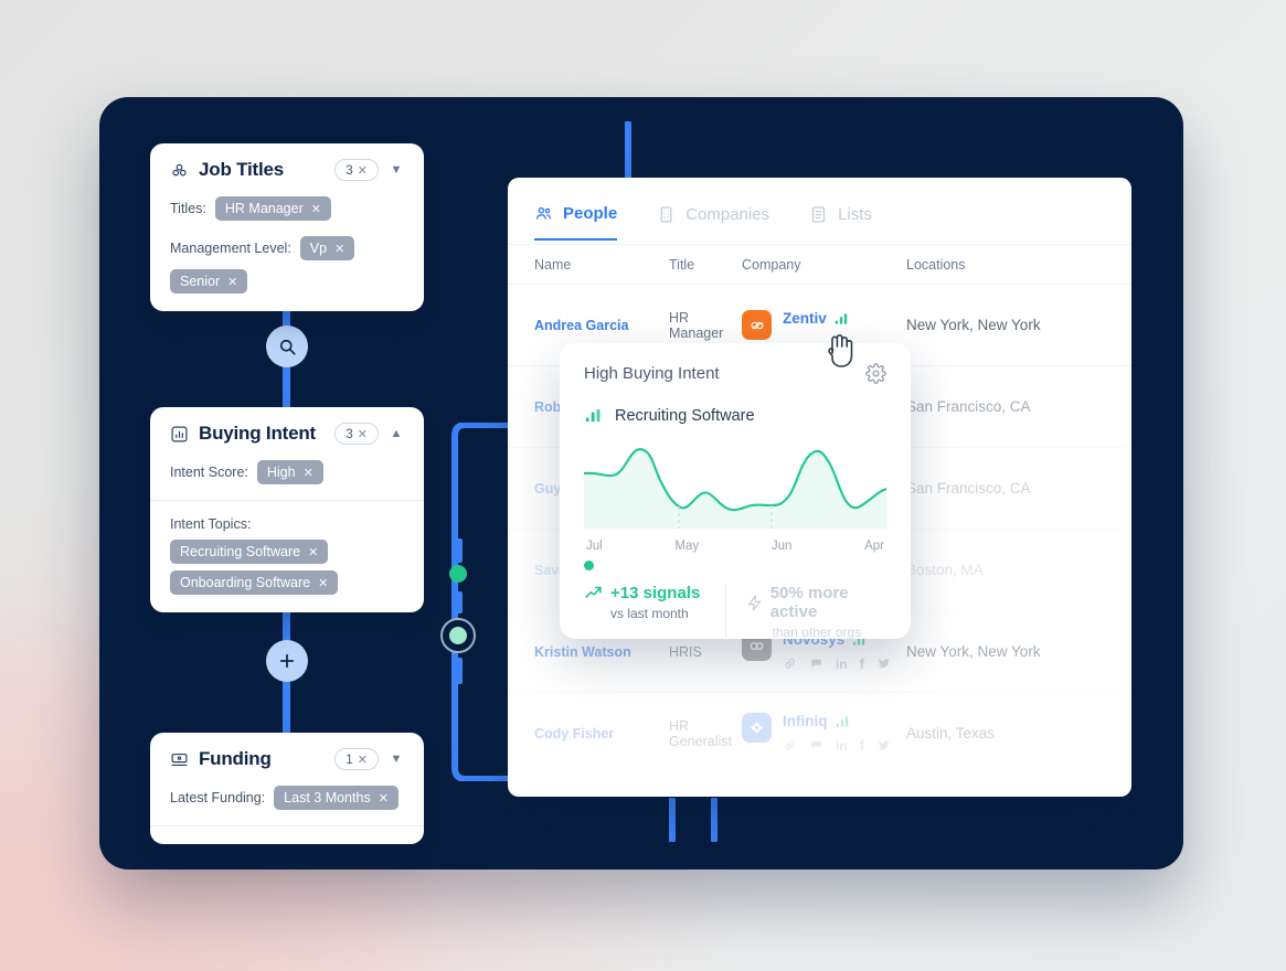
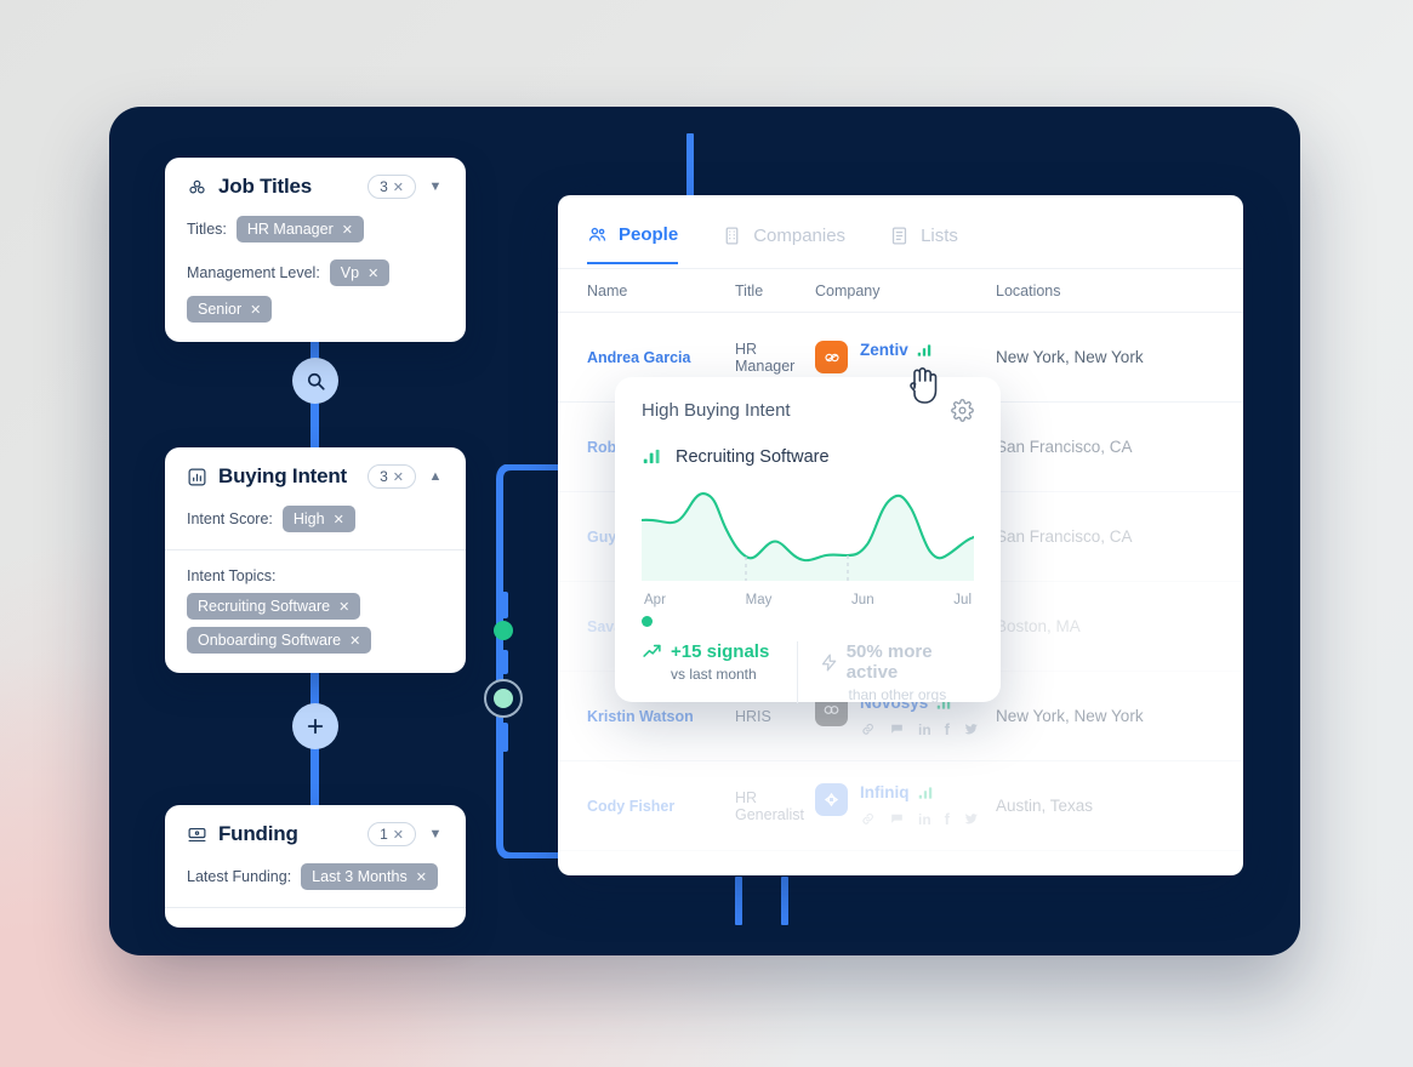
  Job Titles
  3
  ✕
  ▼
  Titles:
  HR Manager
  ✕
  Management Level:
  Vp
  ✕
  Senior
  ✕
  Buying Intent
  3
  ✕
  ▲
  Intent Score:
  High
  ✕
  Intent Topics:
  Recruiting Software
  ✕
  Onboarding Software
  ✕
  Funding
  1
  ✕
  ▼
  Latest Funding:
  Last 3 Months
  ✕
  People
  Companies
  Lists
  Name
  Title
  Company
  Locations
  Andrea Garcia
  HR Manager
  Zentiv
  New York, New York
  Rob
  San Francisco, CA
  Guy
  San Francisco, CA
  Sav
  Boston, MA
  Kristin Watson
  HRIS
  Novosys
  in
  f
  New York, New York
  Cody Fisher
  HR Generalist
  Infiniq
  Austin, Texas
  High Buying Intent
  Recruiting Software
- Jul
+ Apr
  May
  Jun
- Apr
+ Jul
- +13 signals
+ +15 signals
  vs last month
  50% more active
  than other orgs
